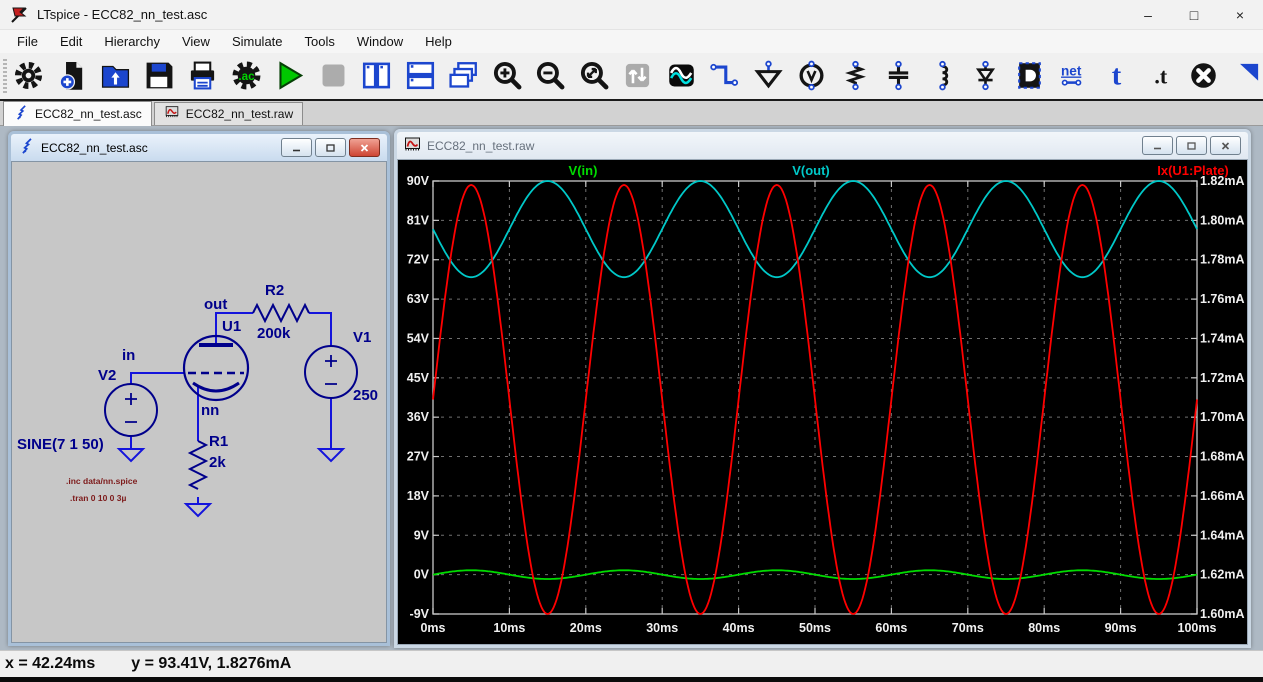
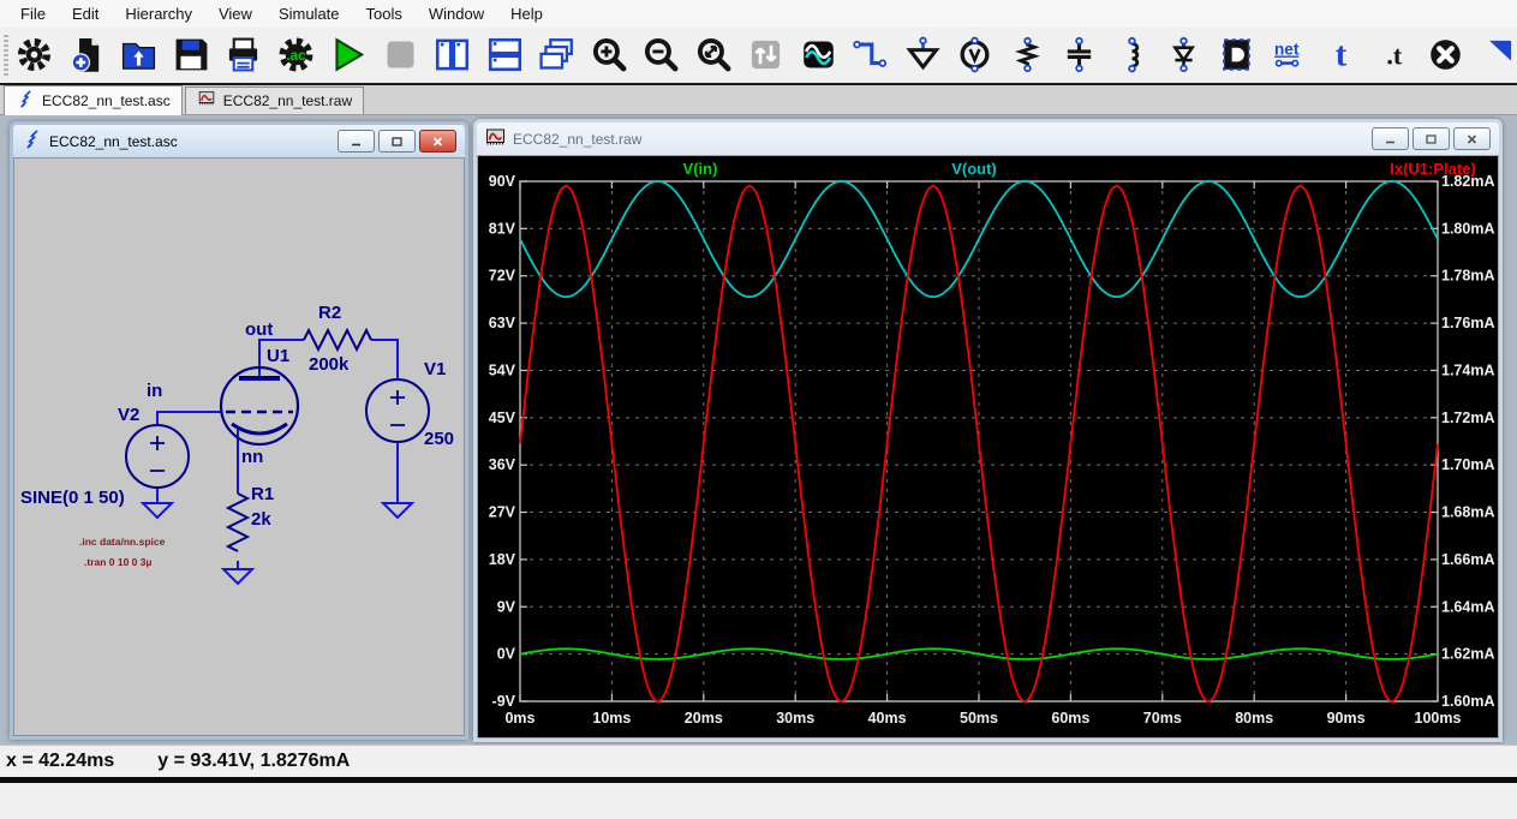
- LTspice - ECC82_nn_test.asc
- –
- □
- ×
  File
  Edit
  Hierarchy
  View
  Simulate
  Tools
  Window
  Help
  .ac
  net
  t
  .t
  ECC82_nn_test.asc
  ECC82_nn_test.raw
  ECC82_nn_test.asc
  out
  U1
  R2
  200k
  V1
  250
  in
  V2
- SINE(7 1 50)
+ SINE(0 1 50)
  nn
  R1
  2k
  .inc data/nn.spice
  .tran 0 10 0 3µ
  ECC82_nn_test.raw
  0ms
  10ms
  20ms
  30ms
  40ms
  50ms
  60ms
  70ms
  80ms
  90ms
  100ms
  90V
  1.82mA
  81V
  1.80mA
  72V
  1.78mA
  63V
  1.76mA
  54V
  1.74mA
  45V
  1.72mA
  36V
  1.70mA
  27V
  1.68mA
  18V
  1.66mA
  9V
  1.64mA
  0V
  1.62mA
  -9V
  1.60mA
  V(in)
  V(out)
  Ix(U1:Plate)
  x = 42.24ms
  y = 93.41V, 1.8276mA
